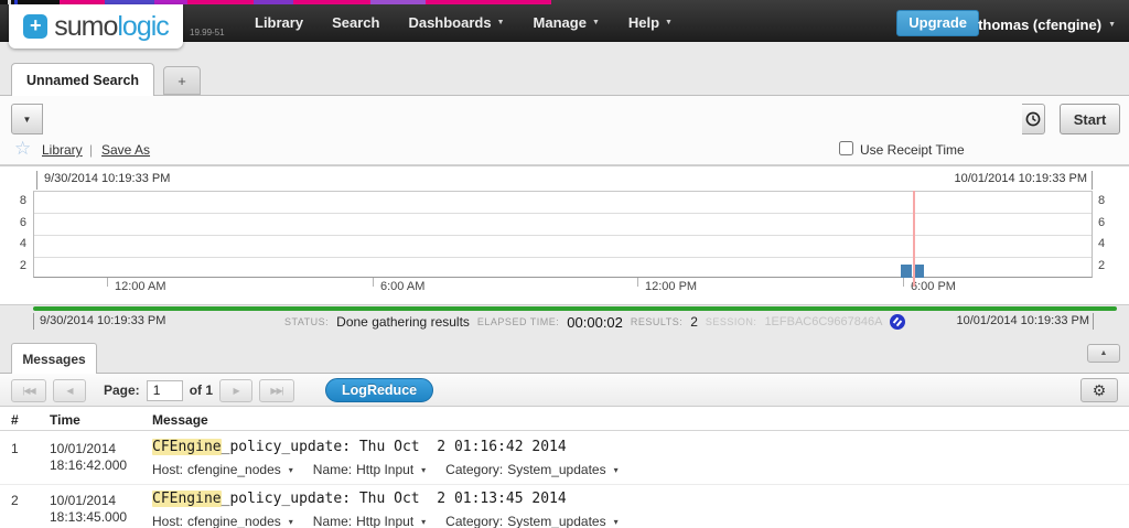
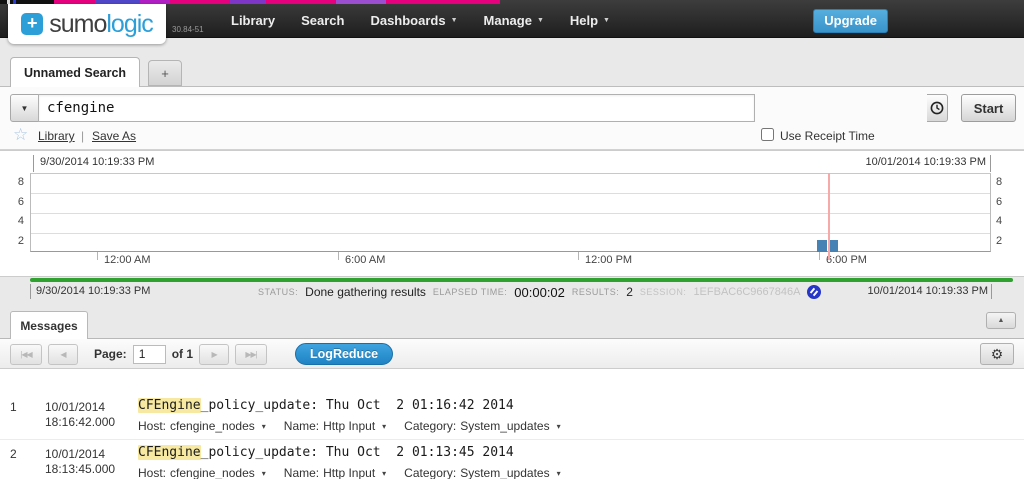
  Library
  Search
  Dashboards
  Manage
  Help
  Upgrade
- thomas (cfengine)
  +
  sumologic
- 19.99-51
+ 30.84-51
  Unnamed Search
  +
  ▼
+ cfengine
  Start
  ☆
  Library
  |
  Save As
  Use Receipt Time
  9/30/2014 10:19:33 PM
  10/01/2014 10:19:33 PM
  8
  6
  4
  2
  8
  6
  4
  2
  12:00 AM
  6:00 AM
  12:00 PM
  6:00 PM
  9/30/2014 10:19:33 PM
  10/01/2014 10:19:33 PM
  STATUS:
  Done gathering results
  ELAPSED TIME:
  00:00:02
  RESULTS:
  2
  SESSION:
  1EFBAC6C9667846A
  Messages
  |◀◀
  ◀
  Page:
  1
  of 1
  ▶
  ▶▶|
  LogReduce
  ⚙
- #
- Time
- Message
  1
  10/01/2014
  18:16:42.000
  CFEngine_policy_update: Thu Oct 2 01:16:42 2014
  Host:
  cfengine_nodes
  ▾
  Name:
  Http Input
  ▾
  Category:
  System_updates
  ▾
  2
  10/01/2014
  18:13:45.000
  CFEngine_policy_update: Thu Oct 2 01:13:45 2014
  Host:
  cfengine_nodes
  ▾
  Name:
  Http Input
  ▾
  Category:
  System_updates
  ▾
